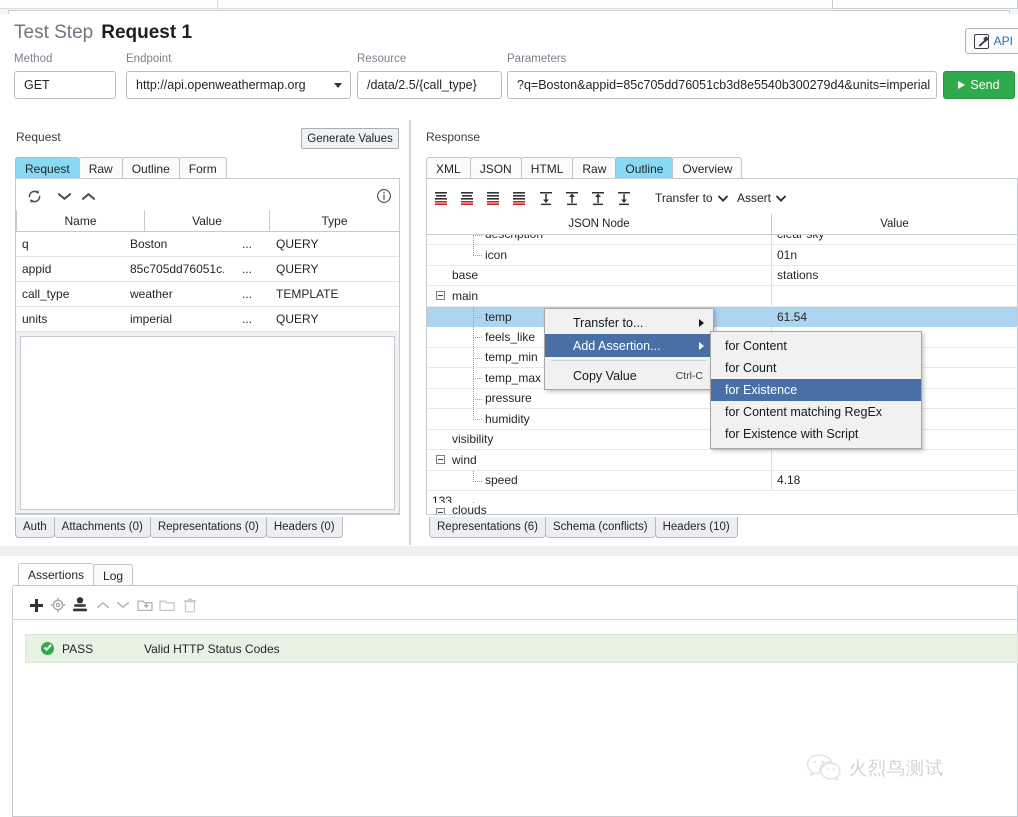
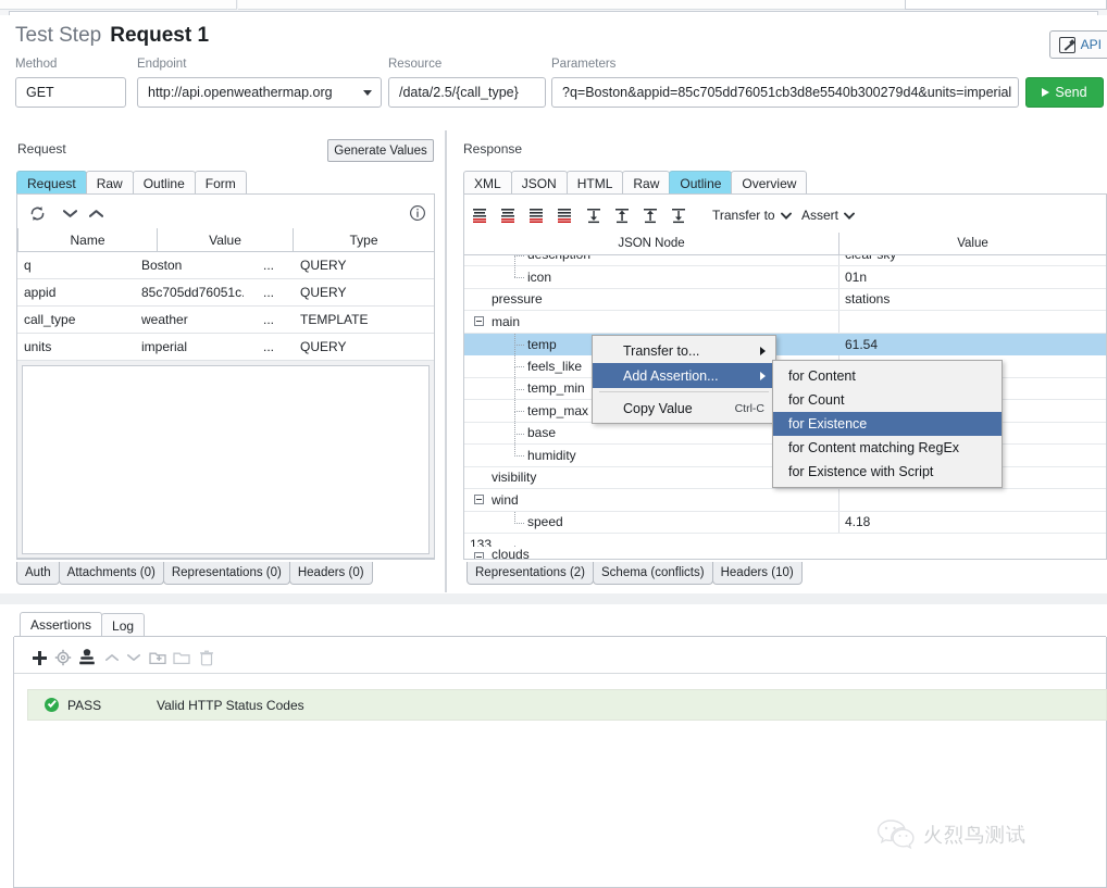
  Test Step
  Request 1
  API
  Method
  Endpoint
  Resource
  Parameters
  GET
  http://api.openweathermap.org
  /data/2.5/{call_type}
  ?q=Boston&appid=85c705dd76051cb3d8e5540b300279d4&units=imperial
  Send
  Request
  Generate Values
  Request
  Raw
  Outline
  Form
  Name
  Value
  Type
  q
  Boston
  ...
  QUERY
  appid
  85c705dd76051c.
  ...
  QUERY
  call_type
  weather
  ...
  TEMPLATE
  units
  imperial
  ...
  QUERY
  Auth
  Attachments (0)
  Representations (0)
  Headers (0)
  Response
  XML
  JSON
  HTML
  Raw
  Outline
  Overview
  Transfer to
  Assert
  JSON Node
  Value
  icon
  01n
- base
+ pressure
  stations
  main
  temp
  61.54
  feels_like
  temp_min
  temp_max
- pressure
+ base
  humidity
  visibility
  wind
  speed
  4.18
  133
  clouds
- Representations (6)
+ Representations (2)
  Schema (conflicts)
  Headers (10)
  Transfer to...
  Add Assertion...
  Copy Value
  Ctrl-C
  for Content
  for Count
  for Existence
  for Content matching RegEx
  for Existence with Script
  Assertions
  Log
  PASS
  Valid HTTP Status Codes
  火烈鸟测试
